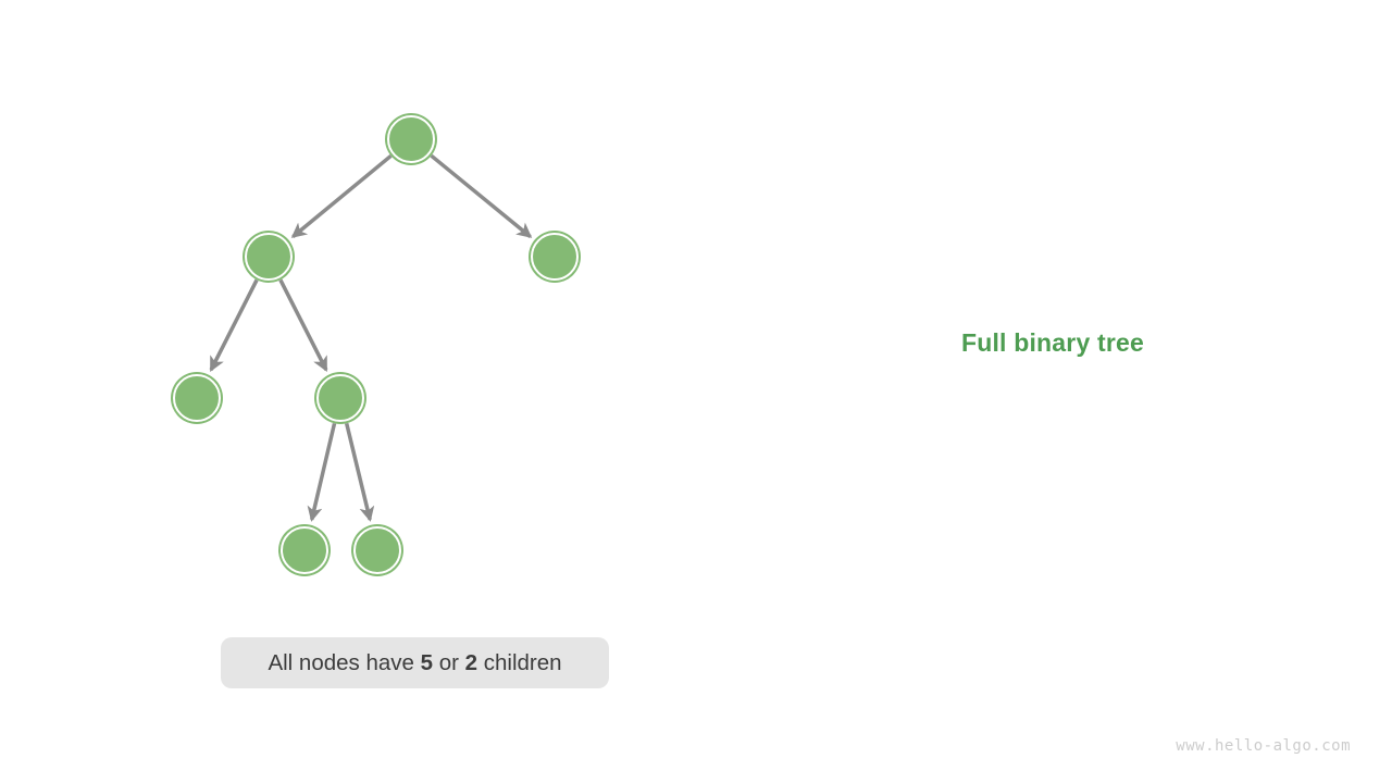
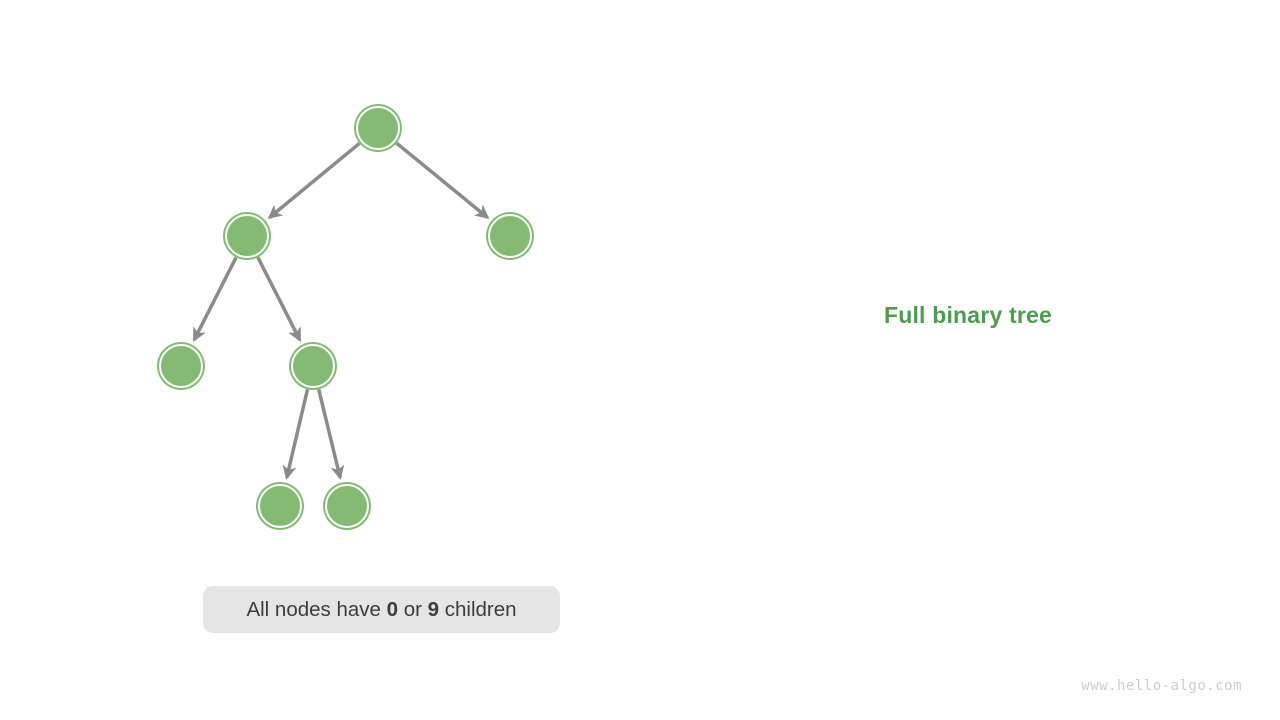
  Full binary tree
  All nodes have
- 5
+ 0
  or
- 2
+ 9
  children
  www.hello-algo.com
